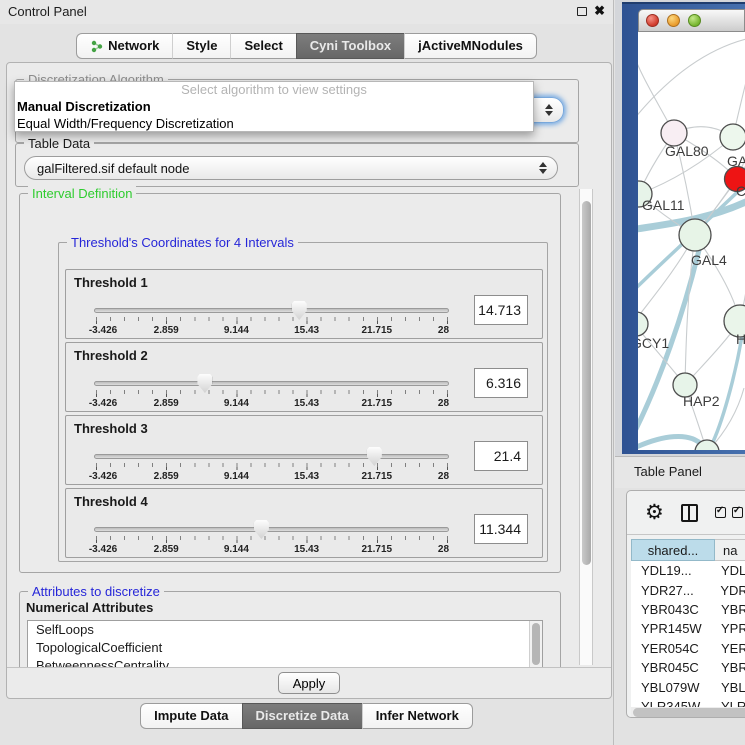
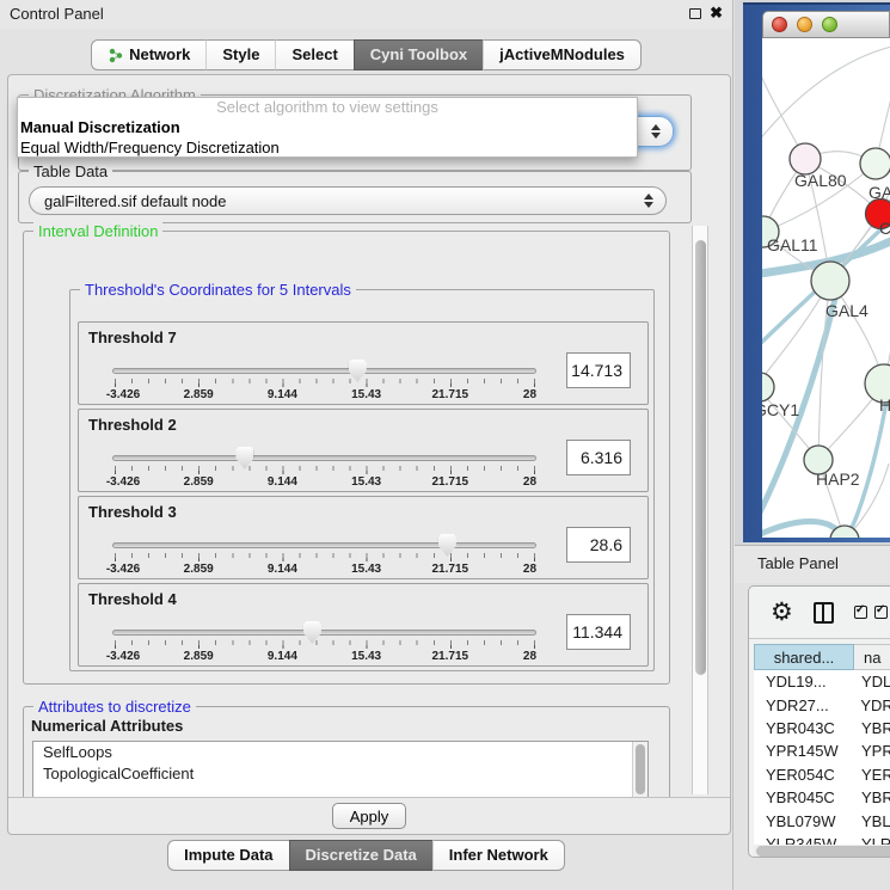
  Control Panel
  ✖
  Network
  Style
  Select
  Cyni Toolbox
  jActiveMNodules
  Discretization Algorithm
  Select algorithm to view settings
  Manual Discretization
  Equal Width/Frequency Discretization
  Table Data
  galFiltered.sif default node
  Interval Definition
- Threshold's Coordinates for 4 Intervals
+ Threshold's Coordinates for 5 Intervals
- Threshold 1
+ Threshold 7
  -3.426
  2.859
  9.144
  15.43
  21.715
  28
  14.713
  Threshold 2
  -3.426
  2.859
  9.144
  15.43
  21.715
  28
  6.316
  Threshold 3
  -3.426
  2.859
  9.144
  15.43
  21.715
  28
- 21.4
+ 28.6
  Threshold 4
  -3.426
  2.859
  9.144
  15.43
  21.715
  28
  11.344
  Attributes to discretize
  Numerical Attributes
  SelfLoops
  TopologicalCoefficient
- BetweennessCentrality
  Apply
  Impute Data
  Discretize Data
  Infer Network
  GAL80
  GA
  C
  GAL11
  GAL4
  CY1
  H
  HAP2
  Table Panel
  ⚙
  shared...
  na
  YDL19...
  YDL
  YDR27...
  YDR
  YBR043C
  YBR
  YPR145W
  YPR
  YER054C
  YER
  YBR045C
  YBR
  YBL079W
  YBL
